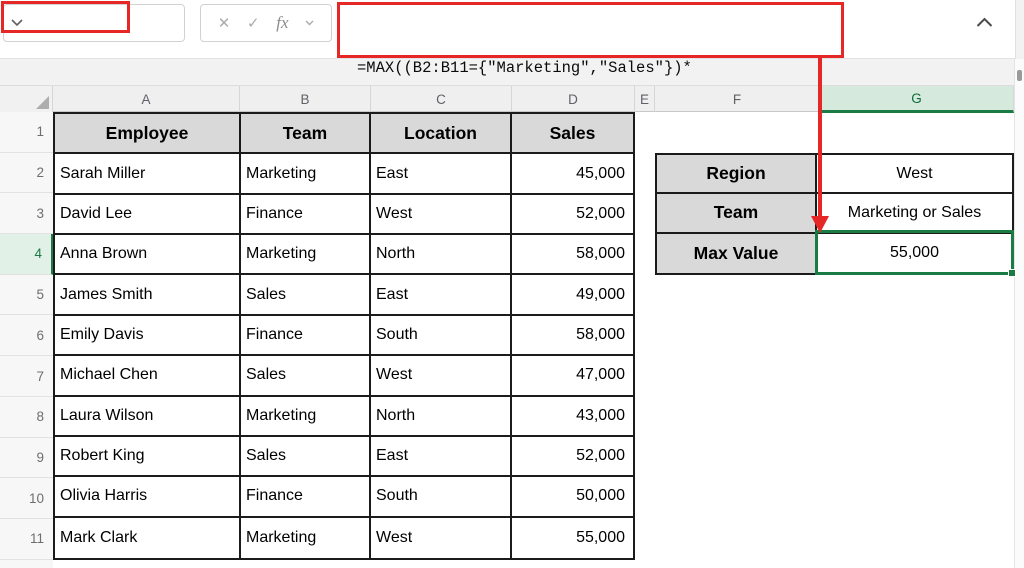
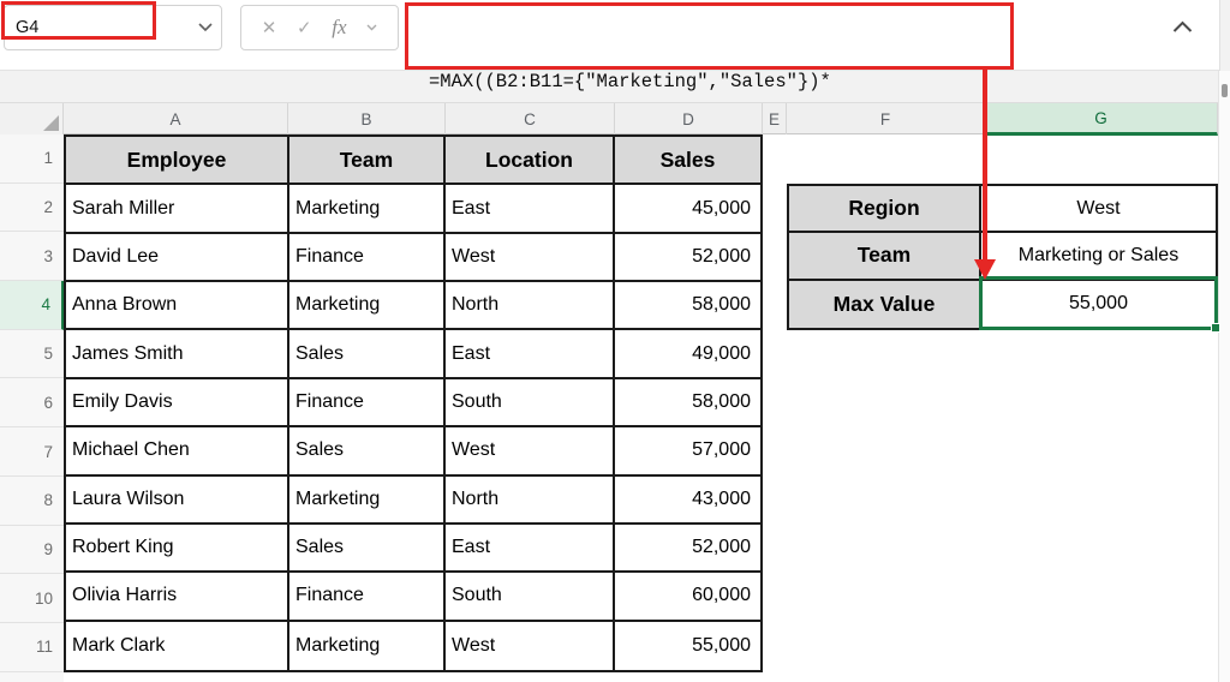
+ G4
  ✕
  ✓
  fx
  =MAX((B2:B11={"Marketing","Sales"})*
  A
  B
  C
  D
  E
  F
  G
  1
  2
  3
  4
  5
  6
  7
  8
  9
  10
  11
  Employee
  Team
  Location
  Sales
  Sarah Miller
  Marketing
  East
  45,000
  David Lee
  Finance
  West
  52,000
  Anna Brown
  Marketing
  North
  58,000
  James Smith
  Sales
  East
  49,000
  Emily Davis
  Finance
  South
  58,000
  Michael Chen
  Sales
  West
- 47,000
+ 57,000
  Laura Wilson
  Marketing
  North
  43,000
  Robert King
  Sales
  East
  52,000
  Olivia Harris
  Finance
  South
- 50,000
+ 60,000
  Mark Clark
  Marketing
  West
  55,000
  Region
  West
  Team
  Marketing or Sales
  Max Value
  55,000
